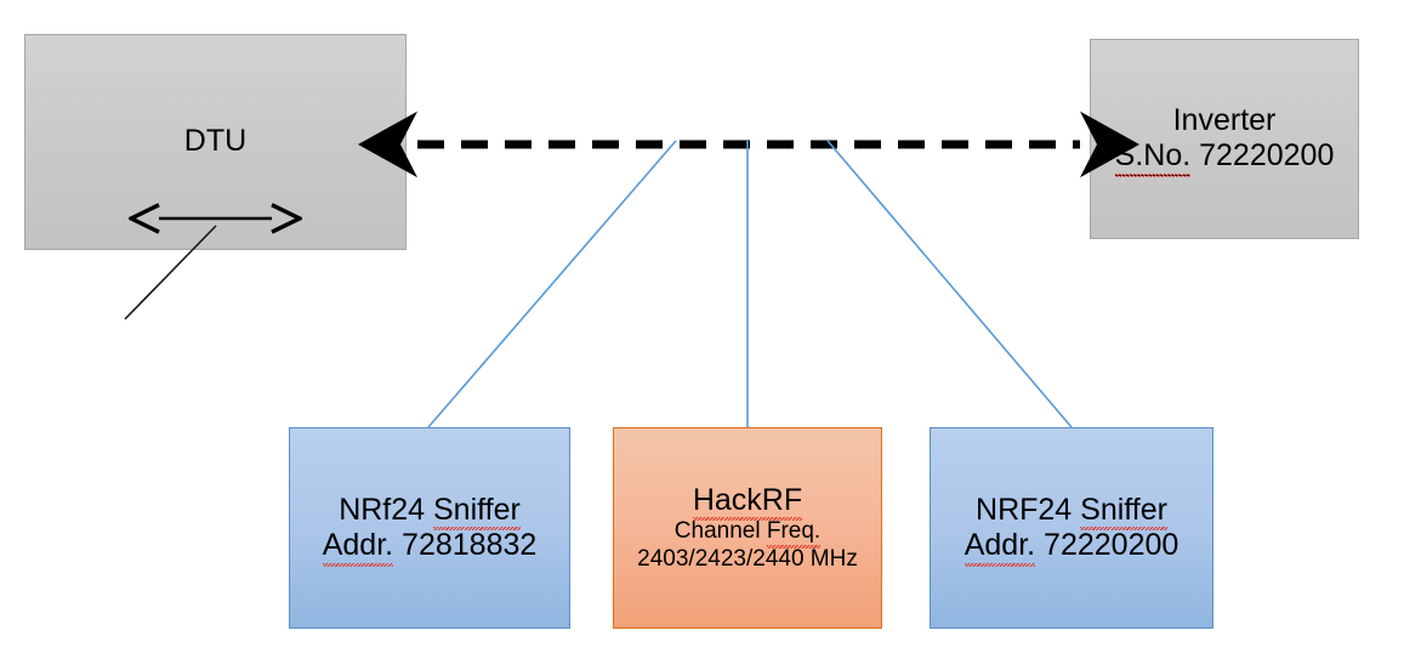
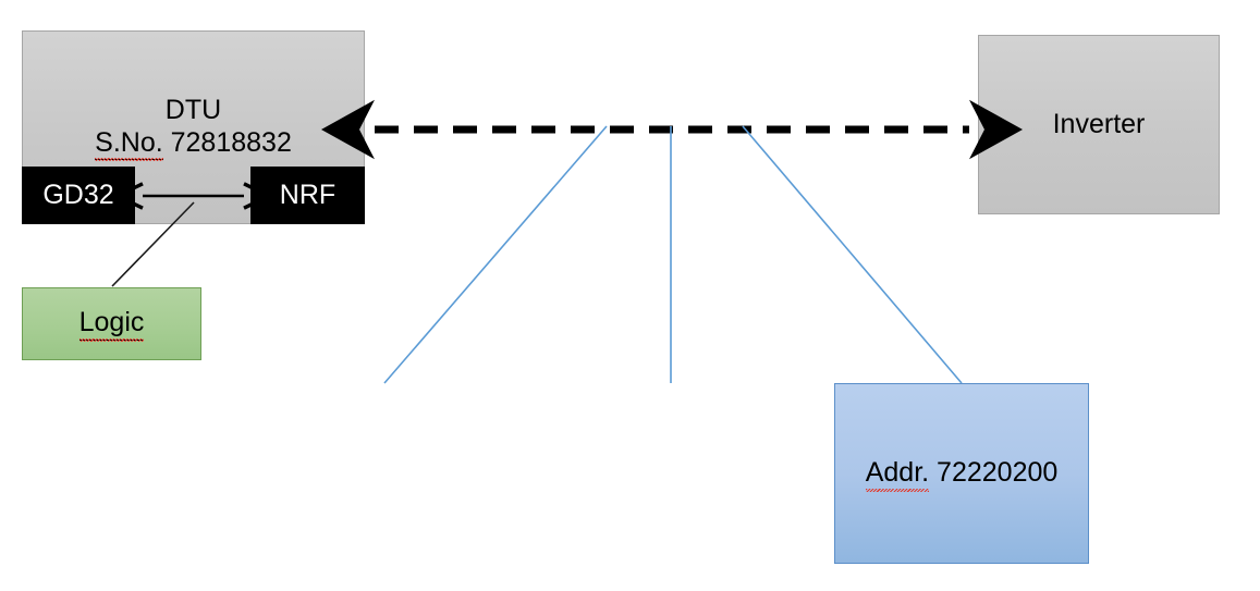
  DTU
+ S.No. 72818832
+ GD32
+ NRF
+ Logic
  Inverter
- S.No. 72220200
- NRf24 Sniffer
- Addr. 72818832
- HackRF
- Channel Freq.
- 2403/2423/2440 MHz
- NRF24 Sniffer
  Addr. 72220200
